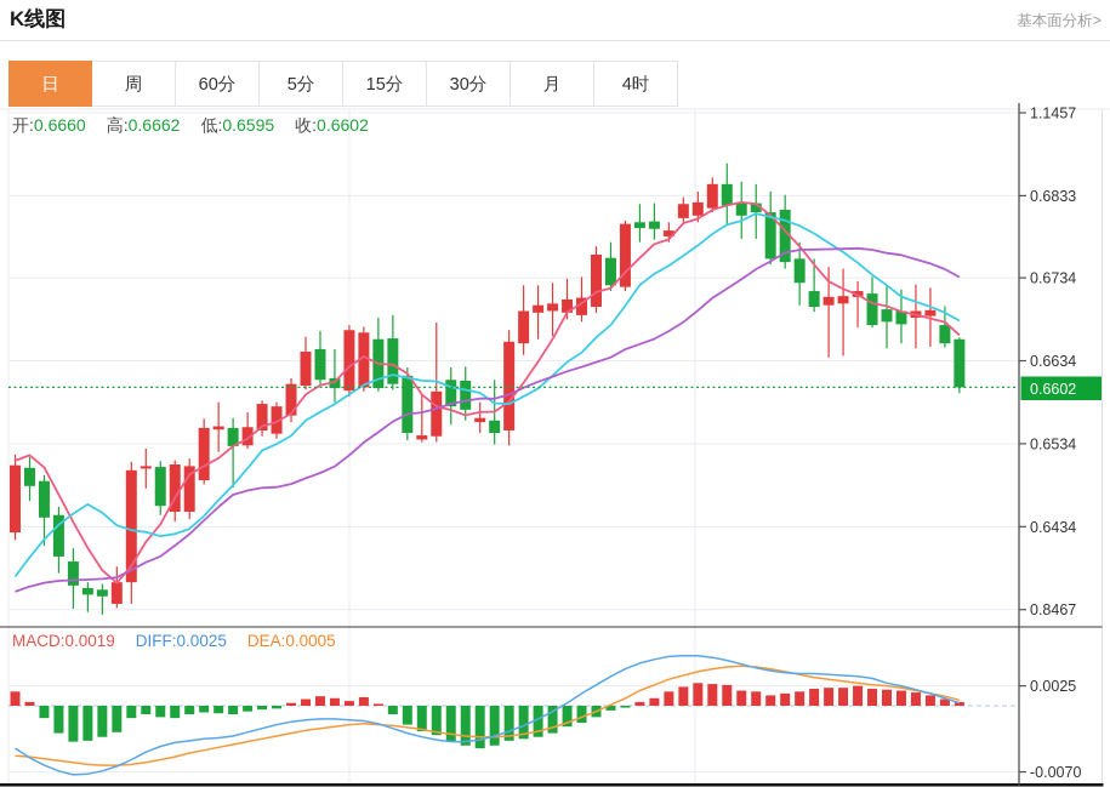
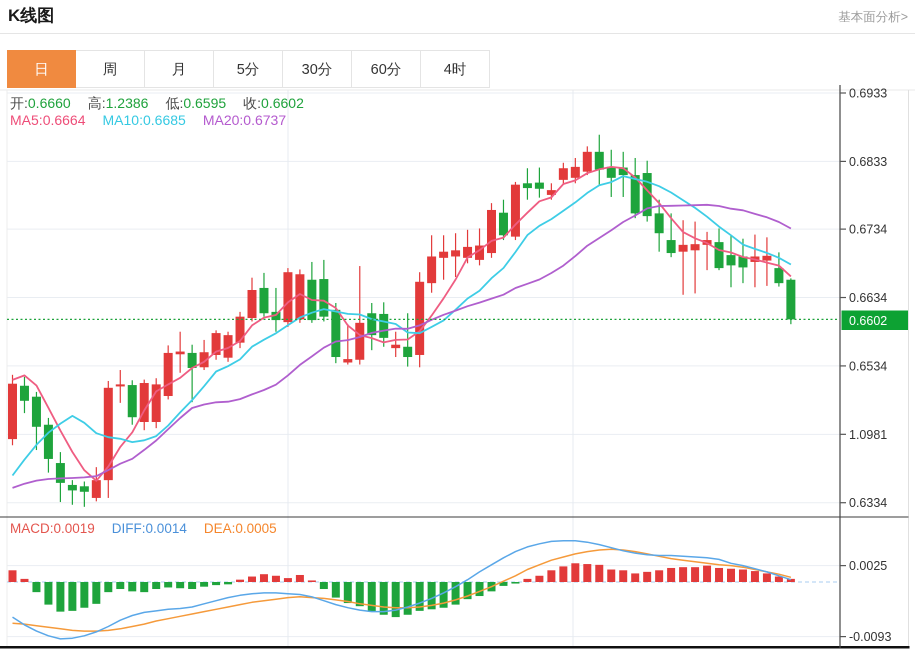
- 1.1457
+ 0.6933
  0.6833
  0.6734
  0.6634
  0.6534
- 0.6434
+ 1.0981
- 0.8467
+ 0.6334
  0.0025
- -0.0070
+ -0.0093
  0.6602
  K线图
  基本面分析>
  日
  周
- 60分
+ 月
  5分
- 15分
  30分
- 月
+ 60分
  4时
- 开:0.6660 高:0.6662 低:0.6595 收:0.6602
+ 开:0.6660 高:1.2386 低:0.6595 收:0.6602
+ MA5:0.6664 MA10:0.6685 MA20:0.6737
- MACD:0.0019 DIFF:0.0025 DEA:0.0005
+ MACD:0.0019 DIFF:0.0014 DEA:0.0005
